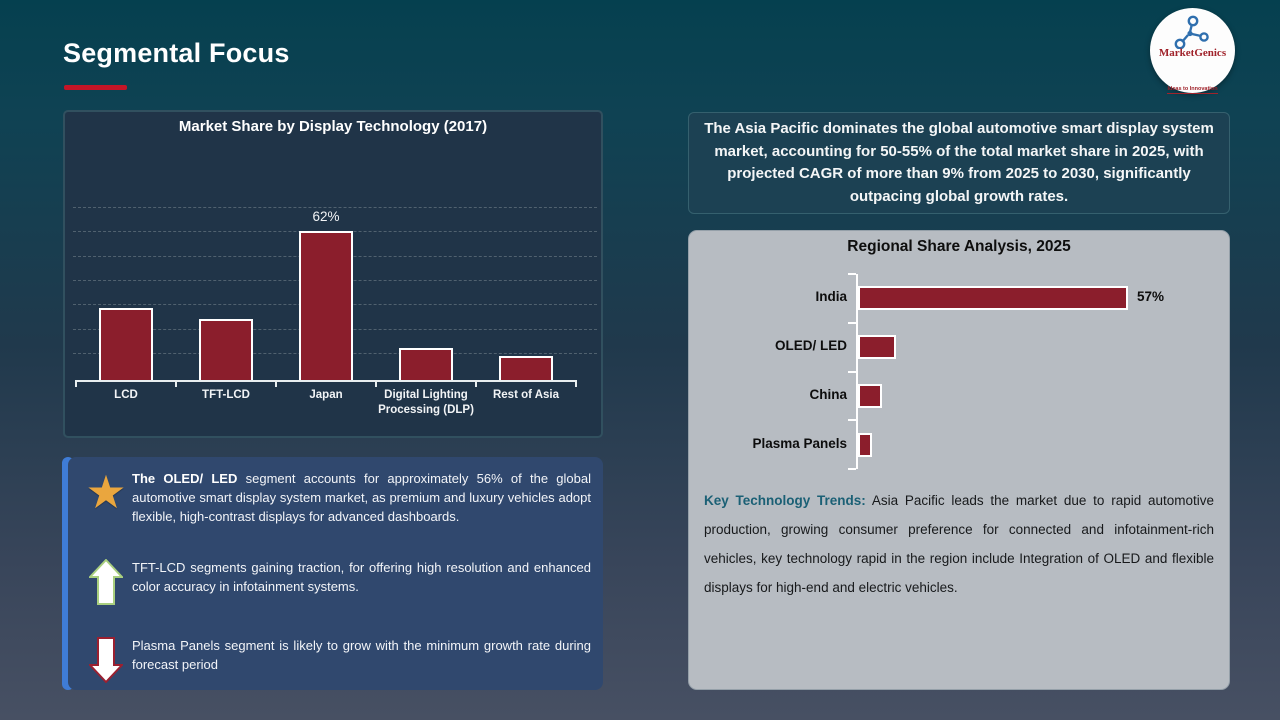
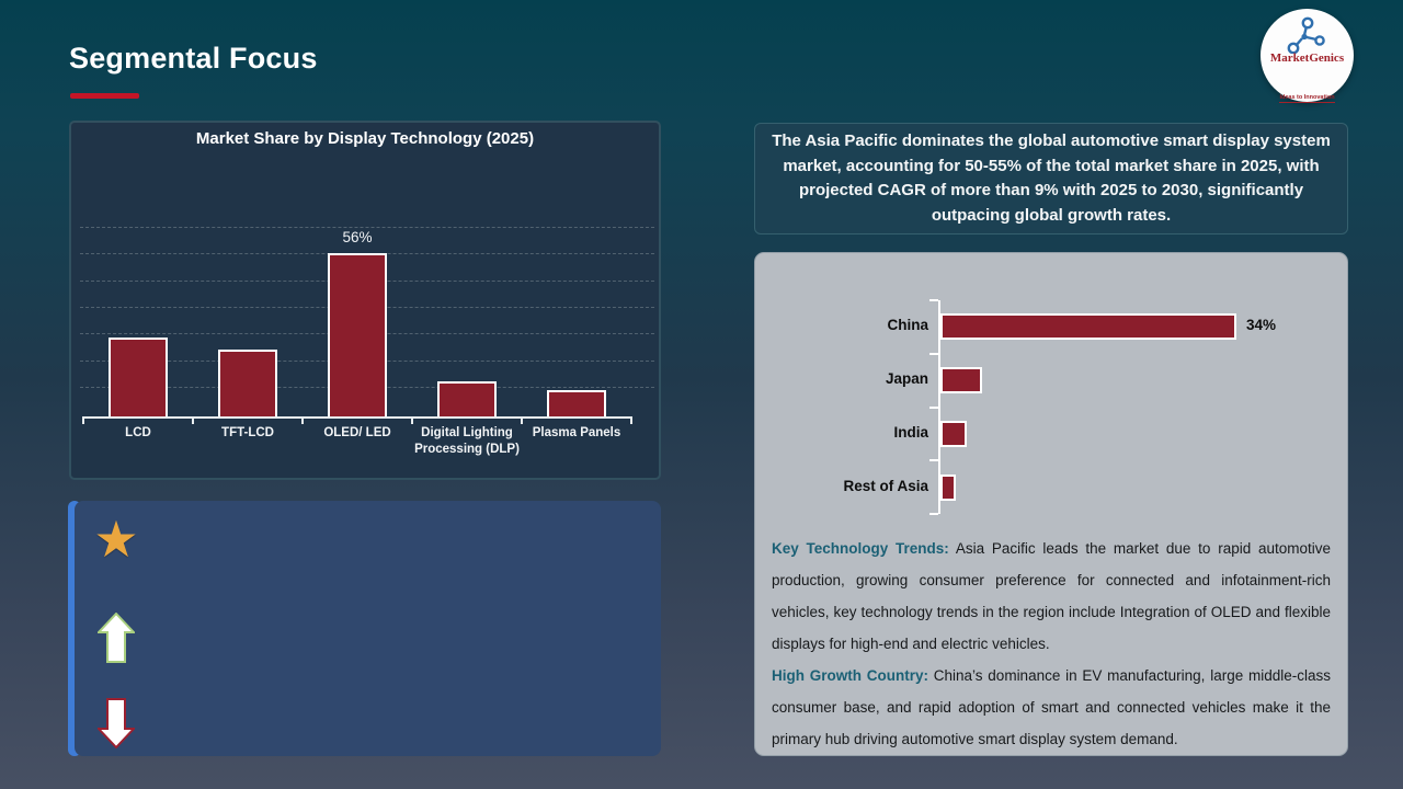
  Segmental Focus
  MarketGenics
- Market Share by Display Technology (2017)
+ Market Share by Display Technology (2025)
  LCD
  TFT-LCD
- Japan
+ OLED/ LED
- 62%
+ 56%
  Digital Lighting Processing (DLP)
- Rest of Asia
+ Plasma Panels
  ★
- The OLED/ LED segment accounts for approximately 56% of the global automotive smart display system market, as premium and luxury vehicles adopt flexible, high-contrast displays for advanced dashboards.
- TFT-LCD segments gaining traction, for offering high resolution and enhanced color accuracy in infotainment systems.
- Plasma Panels segment is likely to grow with the minimum growth rate during forecast period
- The Asia Pacific dominates the global automotive smart display system market, accounting for 50-55% of the total market share in 2025, with projected CAGR of more than 9% from 2025 to 2030, significantly outpacing global growth rates.
+ The Asia Pacific dominates the global automotive smart display system market, accounting for 50-55% of the total market share in 2025, with projected CAGR of more than 9% with 2025 to 2030, significantly outpacing global growth rates.
- Regional Share Analysis, 2025
- India
+ China
- 57%
+ 34%
- OLED/ LED
+ Japan
- China
+ India
- Plasma Panels
+ Rest of Asia
- Key Technology Trends: Asia Pacific leads the market due to rapid automotive production, growing consumer preference for connected and infotainment-rich vehicles, key technology rapid in the region include Integration of OLED and flexible displays for high-end and electric vehicles.
+ Key Technology Trends: Asia Pacific leads the market due to rapid automotive production, growing consumer preference for connected and infotainment-rich vehicles, key technology trends in the region include Integration of OLED and flexible displays for high-end and electric vehicles.
+ High Growth Country: China’s dominance in EV manufacturing, large middle-class consumer base, and rapid adoption of smart and connected vehicles make it the primary hub driving automotive smart display system demand.
